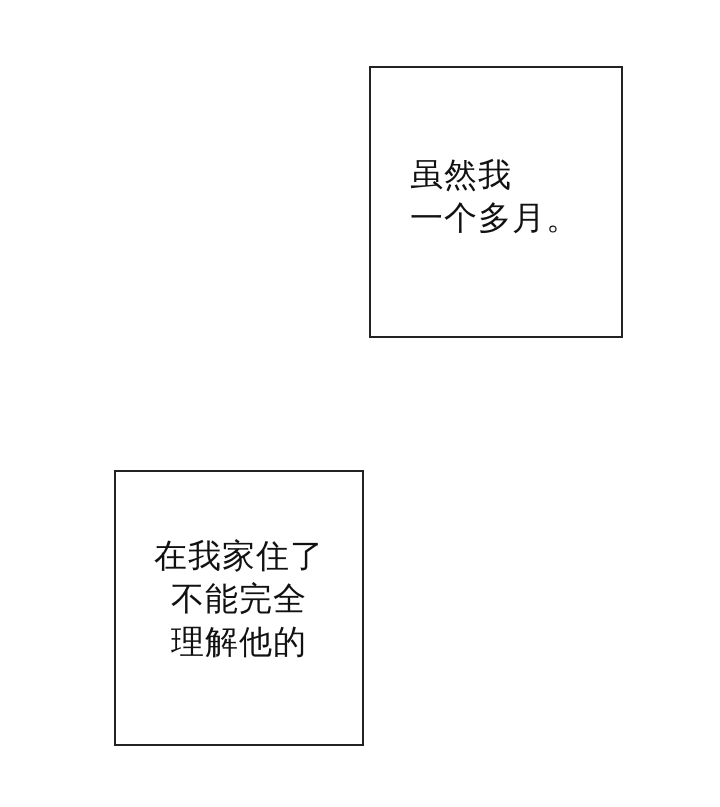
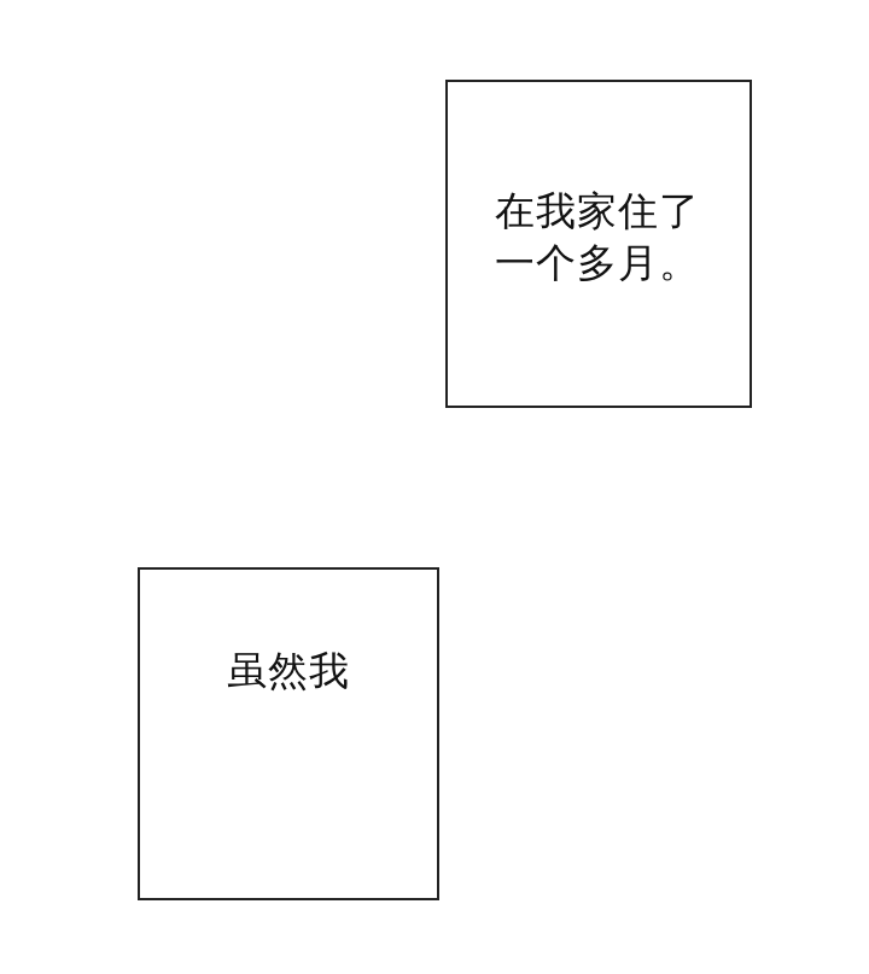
- 虽然我
+ 在我家住了
  一个多月。
- 在我家住了
+ 虽然我
- 不能完全
- 理解他的
